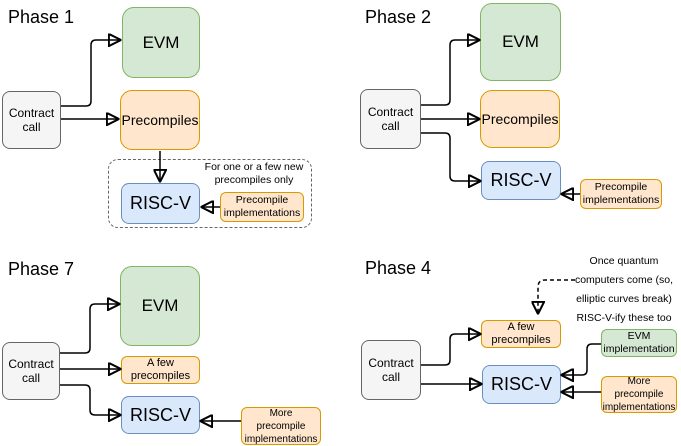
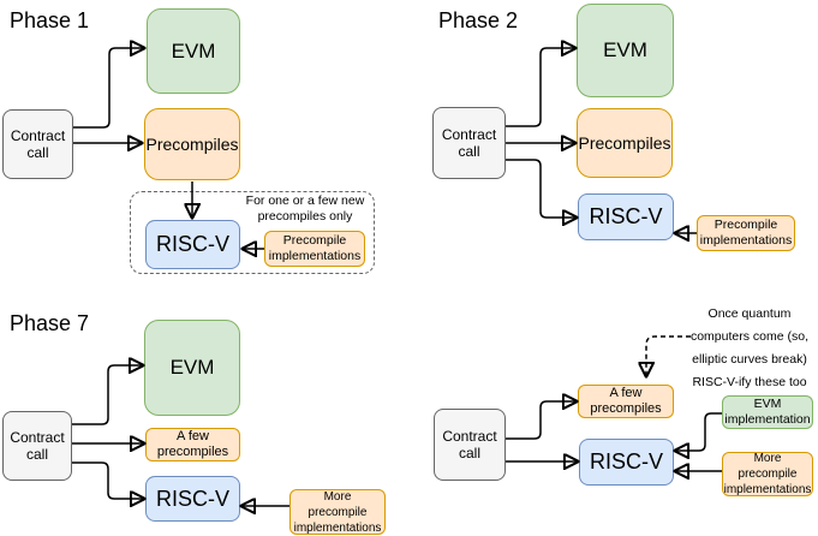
  Phase 1
  EVM
  Contract call
  Precompiles
  For one or a few new
  precompiles only
  RISC-V
  Precompile implementations
  Phase 2
  EVM
  Contract call
  Precompiles
  RISC-V
  Precompile implementations
  Phase 7
  EVM
  Contract call
  A few precompiles
  RISC-V
  More precompile implementations
- Phase 4
  Once quantum
  computers come (so,
  elliptic curves break)
  RISC-V-ify these too
  A few precompiles
  Contract call
  RISC-V
  EVM implementation
  More precompile implementations
